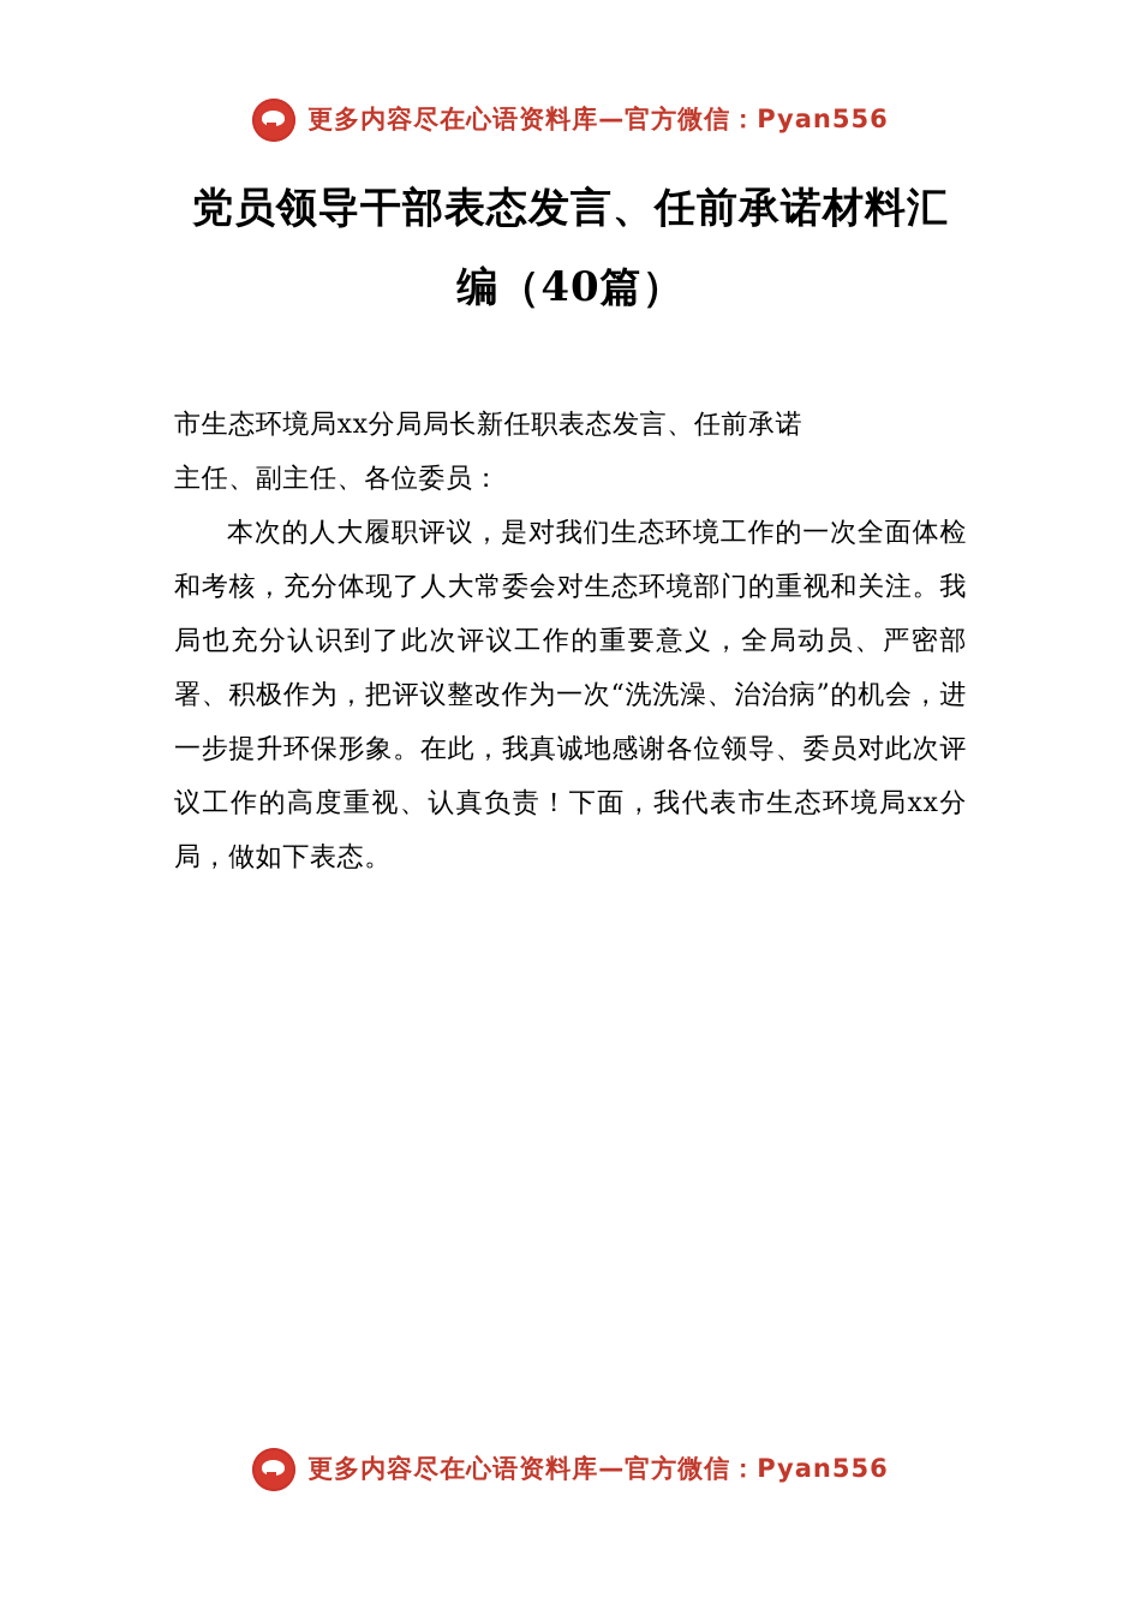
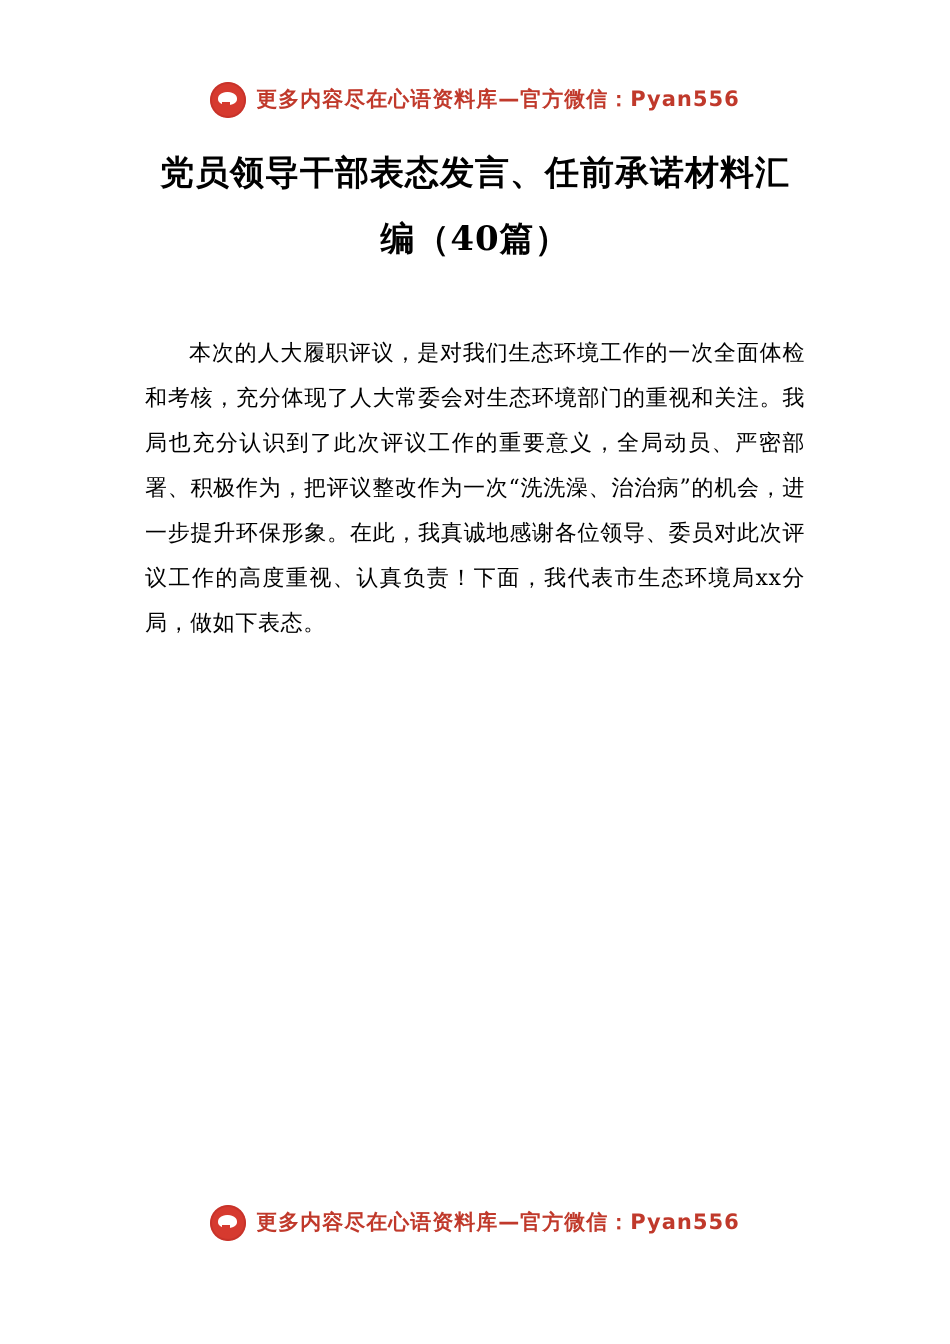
  更多内容尽在心语资料库—官方微信：Pyan556
  党员领导干部表态发言、任前承诺材料汇编（40篇）
- 市生态环境局xx分局局长新任职表态发言、任前承诺
- 主任、副主任、各位委员：
  本次的人大履职评议，是对我们生态环境工作的一次全面体检和考核，充分体现了人大常委会对生态环境部门的重视和关注。我局也充分认识到了此次评议工作的重要意义，全局动员、严密部署、积极作为，把评议整改作为一次“洗洗澡、治治病”的机会，进一步提升环保形象。在此，我真诚地感谢各位领导、委员对此次评议工作的高度重视、认真负责！下面，我代表市生态环境局xx分局，做如下表态。
  更多内容尽在心语资料库—官方微信：Pyan556
